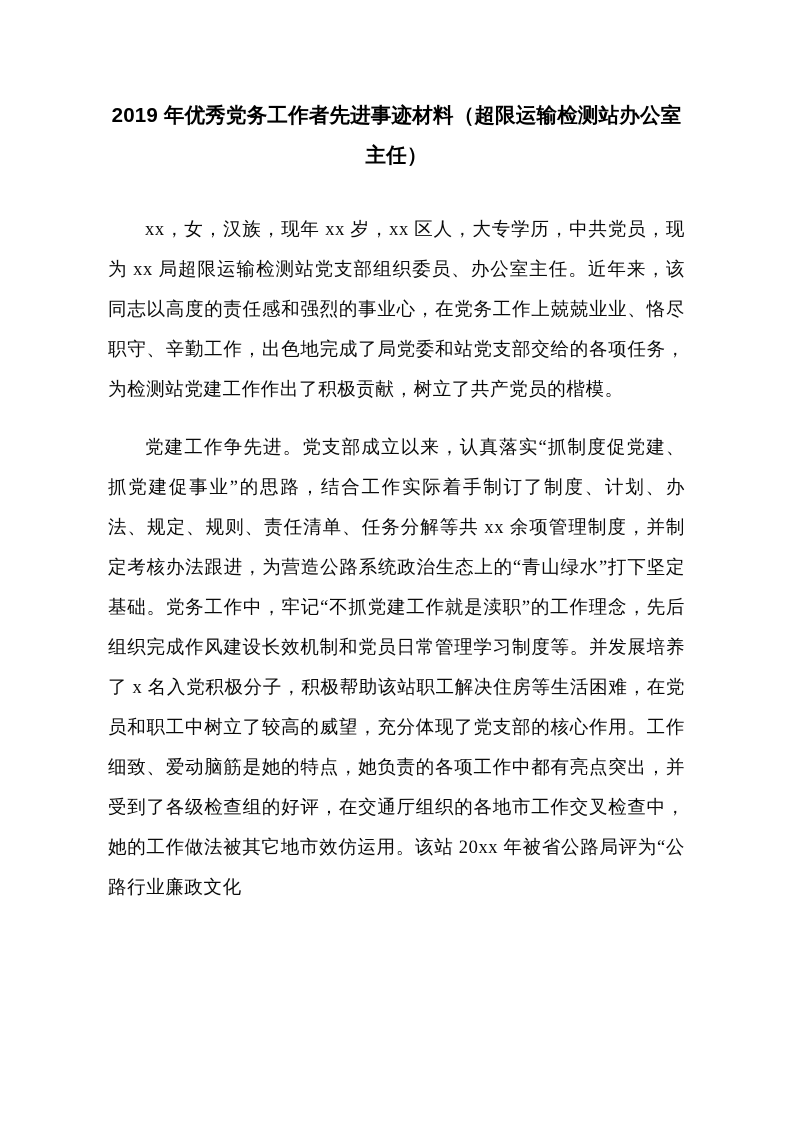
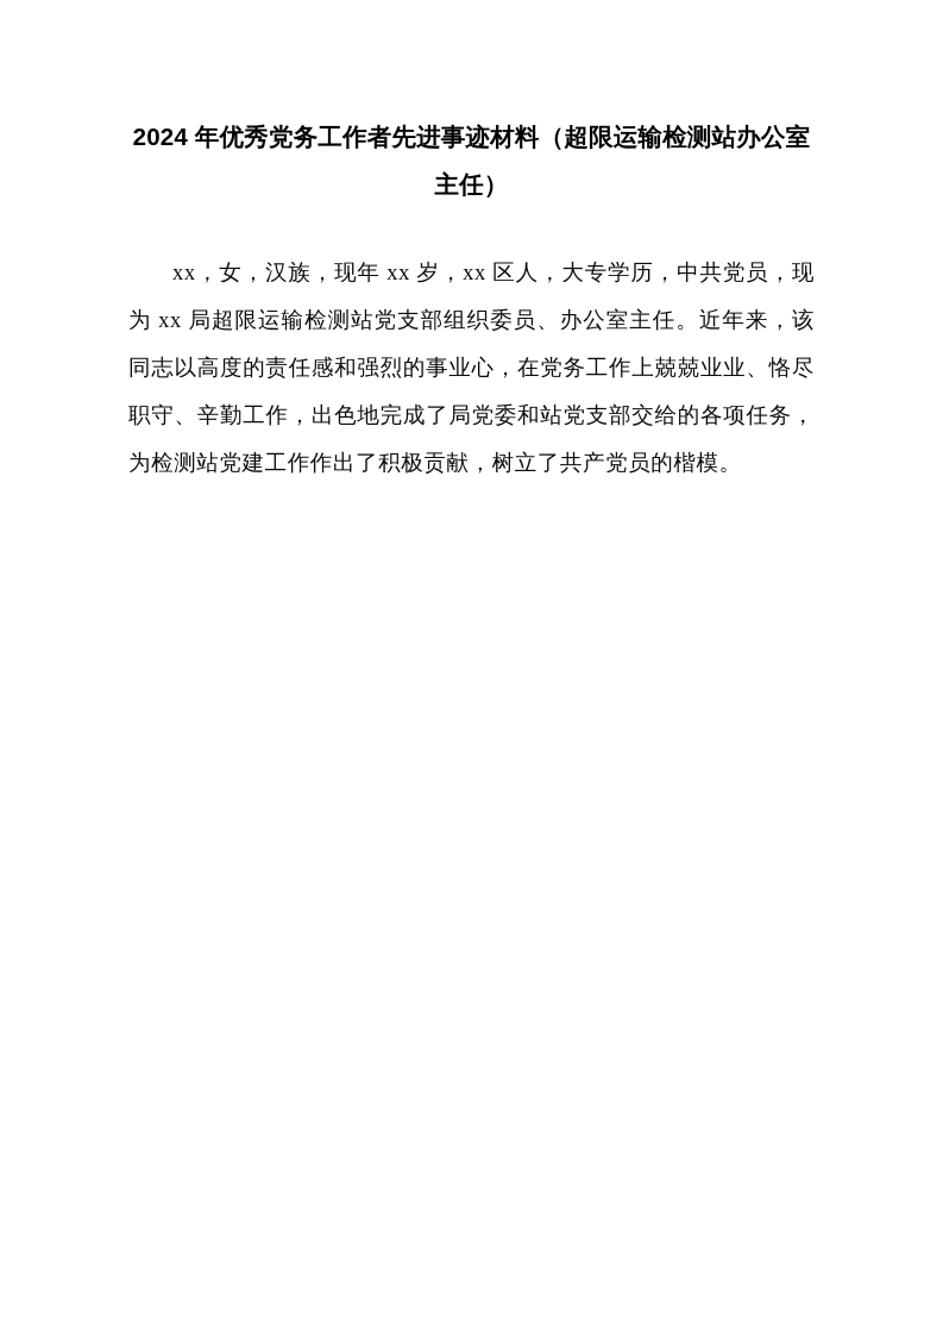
- 2019 年优秀党务工作者先进事迹材料（超限运输检测站办公室主任）
+ 2024 年优秀党务工作者先进事迹材料（超限运输检测站办公室主任）
  xx，女，汉族，现年 xx 岁，xx 区人，大专学历，中共党员，现为 xx 局超限运输检测站党支部组织委员、办公室主任。近年来，该同志以高度的责任感和强烈的事业心，在党务工作上兢兢业业、恪尽职守、辛勤工作，出色地完成了局党委和站党支部交给的各项任务，为检测站党建工作作出了积极贡献，树立了共产党员的楷模。
- 党建工作争先进。党支部成立以来，认真落实“抓制度促党建、抓党建促事业”的思路，结合工作实际着手制订了制度、计划、办法、规定、规则、责任清单、任务分解等共 xx 余项管理制度，并制定考核办法跟进，为营造公路系统政治生态上的“青山绿水”打下坚定基础。党务工作中，牢记“不抓党建工作就是渎职”的工作理念，先后组织完成作风建设长效机制和党员日常管理学习制度等。并发展培养了 x 名入党积极分子，积极帮助该站职工解决住房等生活困难，在党员和职工中树立了较高的威望，充分体现了党支部的核心作用。工作细致、爱动脑筋是她的特点，她负责的各项工作中都有亮点突出，并受到了各级检查组的好评，在交通厅组织的各地市工作交叉检查中，她的工作做法被其它地市效仿运用。该站 20xx 年被省公路局评为“公路行业廉政文化
